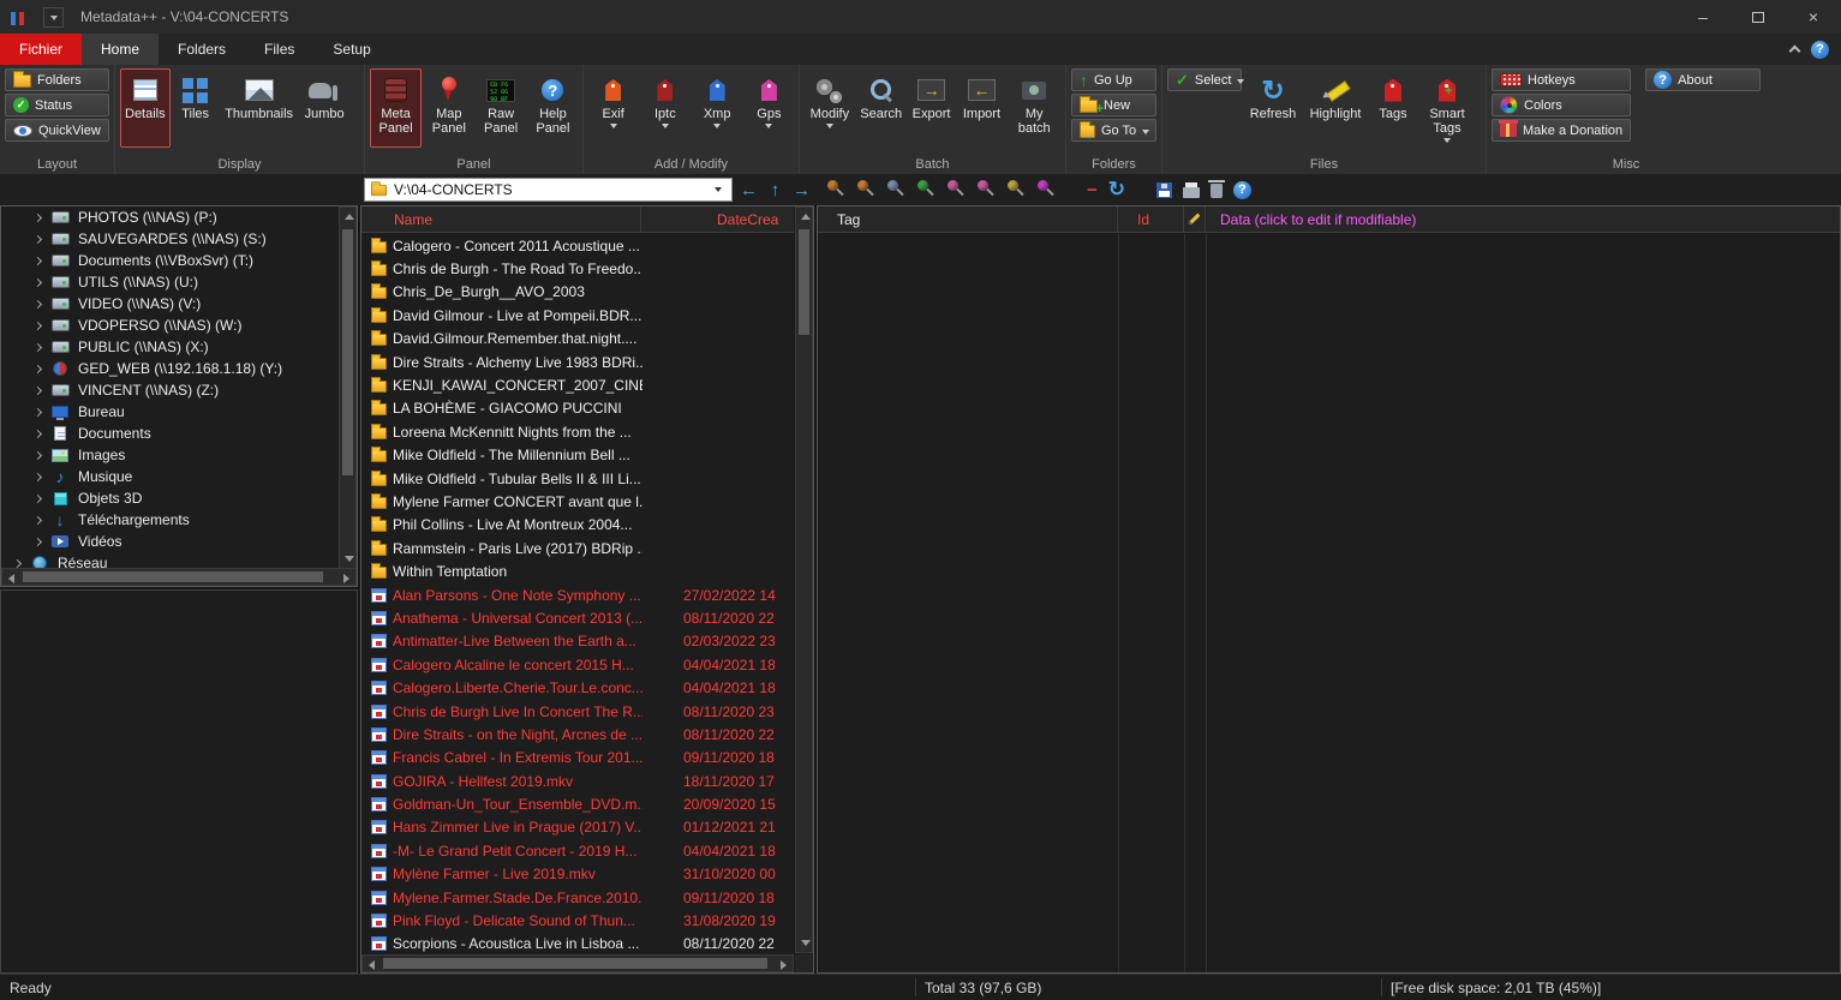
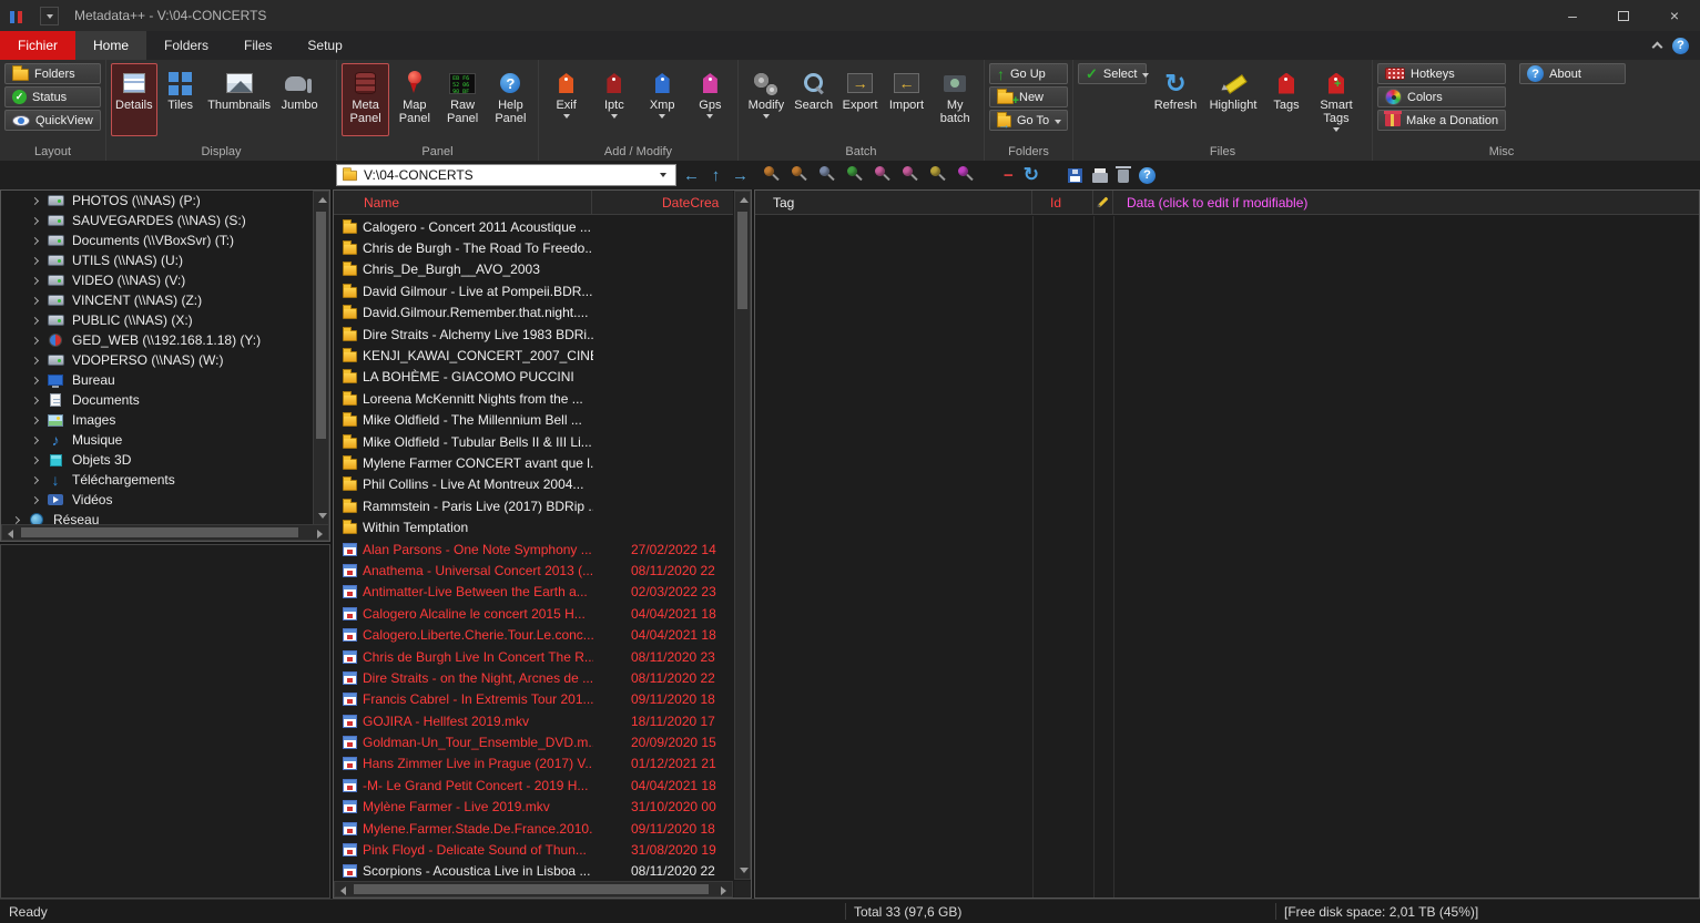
  Metadata++ - V:\04-CONCERTS
  –
  ×
  Fichier
  Home
  Folders
  Files
  Setup
  Folders
  Status
  QuickView
  Layout
  Details
  Tiles
  Thumbnails
  Jumbo
  Display
  Meta Panel
  Map Panel
  Raw Panel
  Help Panel
  Panel
  Exif
  Iptc
  Xmp
  Gps
  Add / Modify
  Modify
  Search
  Export
  Import
  My batch
  Batch
  Go Up
  New
  Go To
  Folders
  Select
  Refresh
  Highlight
  Tags
  Smart Tags
  Files
  Hotkeys
  Colors
  Make a Donation
  About
  Misc
  V:\04-CONCERTS
  ←
  ↑
  →
  PHOTOS (\\NAS) (P:)
  SAUVEGARDES (\\NAS) (S:)
  Documents (\\VBoxSvr) (T:)
  UTILS (\\NAS) (U:)
  VIDEO (\\NAS) (V:)
- VDOPERSO (\\NAS) (W:)
+ VINCENT (\\NAS) (Z:)
  PUBLIC (\\NAS) (X:)
  GED_WEB (\\192.168.1.18) (Y:)
- VINCENT (\\NAS) (Z:)
+ VDOPERSO (\\NAS) (W:)
  Bureau
  Documents
  Images
  Musique
  Objets 3D
  Téléchargements
  Vidéos
  Réseau
  Name
  DateCrea
  Calogero - Concert 2011 Acoustique ...
  Chris de Burgh - The Road To Freedo..
  Chris_De_Burgh__AVO_2003
  David Gilmour - Live at Pompeii.BDR...
  David.Gilmour.Remember.that.night....
  Dire Straits - Alchemy Live 1983 BDRi..
  KENJI_KAWAI_CONCERT_2007_CIN
  LA BOHÈME - GIACOMO PUCCINI
  Loreena McKennitt Nights from the ...
  Mike Oldfield - The Millennium Bell ...
  Mike Oldfield - Tubular Bells II & III Li...
  Mylene Farmer CONCERT avant que l.
  Phil Collins - Live At Montreux 2004...
  Rammstein - Paris Live (2017) BDRip .
  Within Temptation
  Alan Parsons - One Note Symphony ...
  27/02/2022 14
  Anathema - Universal Concert 2013 (...
  08/11/2020 22
  Antimatter-Live Between the Earth a...
  02/03/2022 23
  Calogero Alcaline le concert 2015 H...
  04/04/2021 18
  Calogero.Liberte.Cherie.Tour.Le.conc...
  04/04/2021 18
  Chris de Burgh Live In Concert The R..
  08/11/2020 23
  Dire Straits - on the Night, Arcnes de ...
  08/11/2020 22
  Francis Cabrel - In Extremis Tour 201...
  09/11/2020 18
  GOJIRA - Hellfest 2019.mkv
  18/11/2020 17
  Goldman-Un_Tour_Ensemble_DVD.m.
  20/09/2020 15
  Hans Zimmer Live in Prague (2017) V..
  01/12/2021 21
  -M- Le Grand Petit Concert - 2019 H...
  04/04/2021 18
  Mylène Farmer - Live 2019.mkv
  31/10/2020 00
  Mylene.Farmer.Stade.De.France.2010.
  09/11/2020 18
  Pink Floyd - Delicate Sound of Thun...
  31/08/2020 19
  Scorpions - Acoustica Live in Lisboa ...
  08/11/2020 22
  Tag
  Id
  Data (click to edit if modifiable)
  Ready
  Total 33 (97,6 GB)
  [Free disk space: 2,01 TB (45%)]
